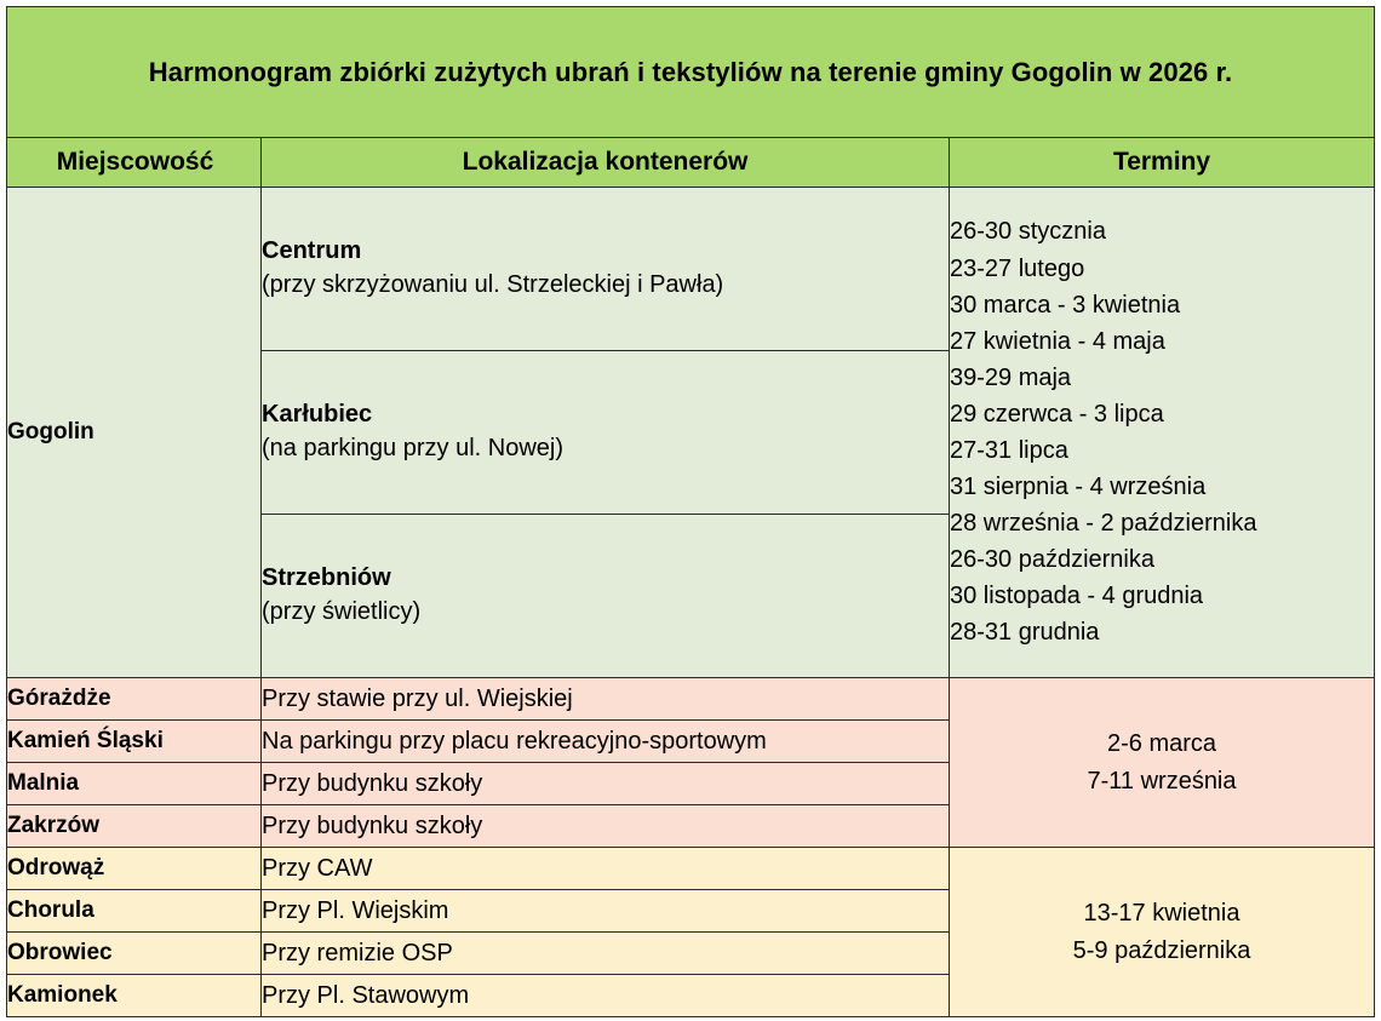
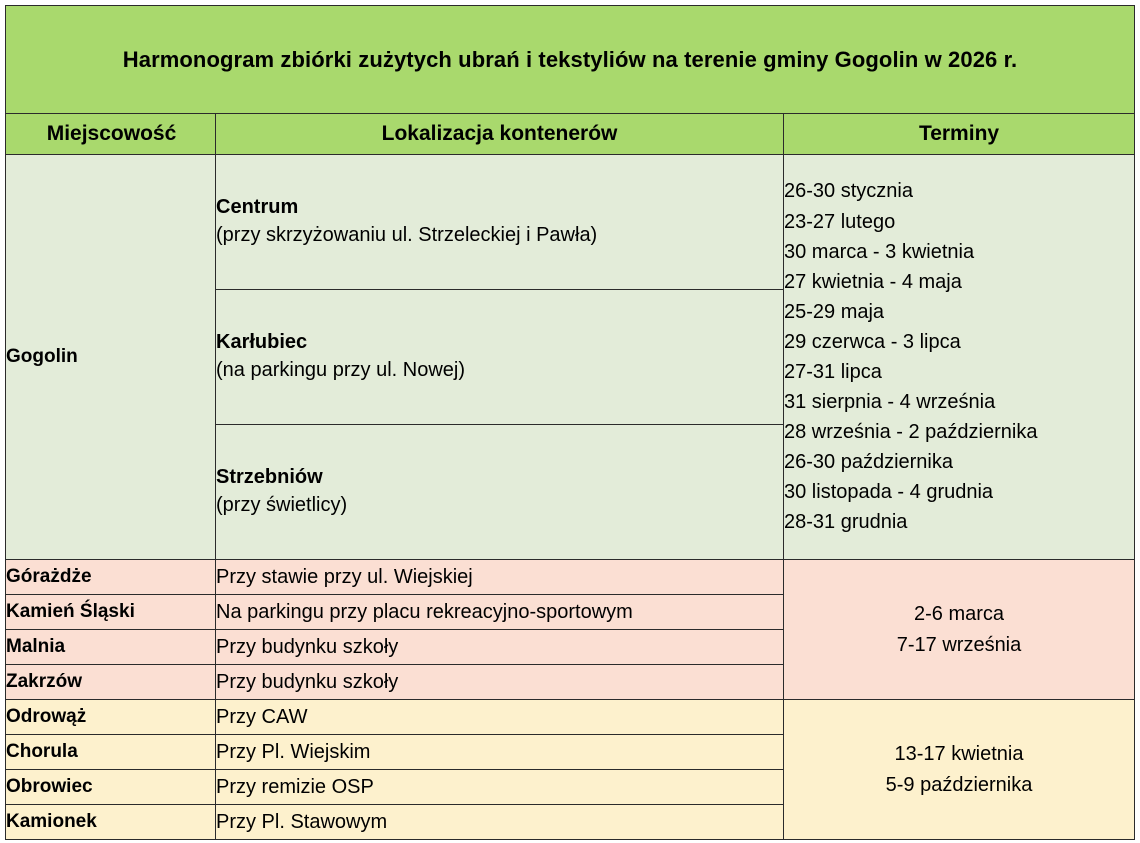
  Harmonogram zbiórki zużytych ubrań i tekstyliów na terenie gminy Gogolin w 2026 r.
  Miejscowość	Lokalizacja kontenerów	Terminy
- Gogolin	Centrum (przy skrzyżowaniu ul. Strzeleckiej i Pawła)	26-30 stycznia 23-27 lutego 30 marca - 3 kwietnia 27 kwietnia - 4 maja 39-29 maja 29 czerwca - 3 lipca 27-31 lipca 31 sierpnia - 4 września 28 września - 2 października 26-30 października 30 listopada - 4 grudnia 28-31 grudnia
+ Gogolin	Centrum (przy skrzyżowaniu ul. Strzeleckiej i Pawła)	26-30 stycznia 23-27 lutego 30 marca - 3 kwietnia 27 kwietnia - 4 maja 25-29 maja 29 czerwca - 3 lipca 27-31 lipca 31 sierpnia - 4 września 28 września - 2 października 26-30 października 30 listopada - 4 grudnia 28-31 grudnia
  Karłubiec (na parkingu przy ul. Nowej)
  Strzebniów (przy świetlicy)
- Górażdże	Przy stawie przy ul. Wiejskiej	2-6 marca 7-11 września
+ Górażdże	Przy stawie przy ul. Wiejskiej	2-6 marca 7-17 września
  Kamień Śląski	Na parkingu przy placu rekreacyjno-sportowym
  Malnia	Przy budynku szkoły
  Zakrzów	Przy budynku szkoły
  Odrowąż	Przy CAW	13-17 kwietnia 5-9 października
  Chorula	Przy Pl. Wiejskim
  Obrowiec	Przy remizie OSP
  Kamionek	Przy Pl. Stawowym
